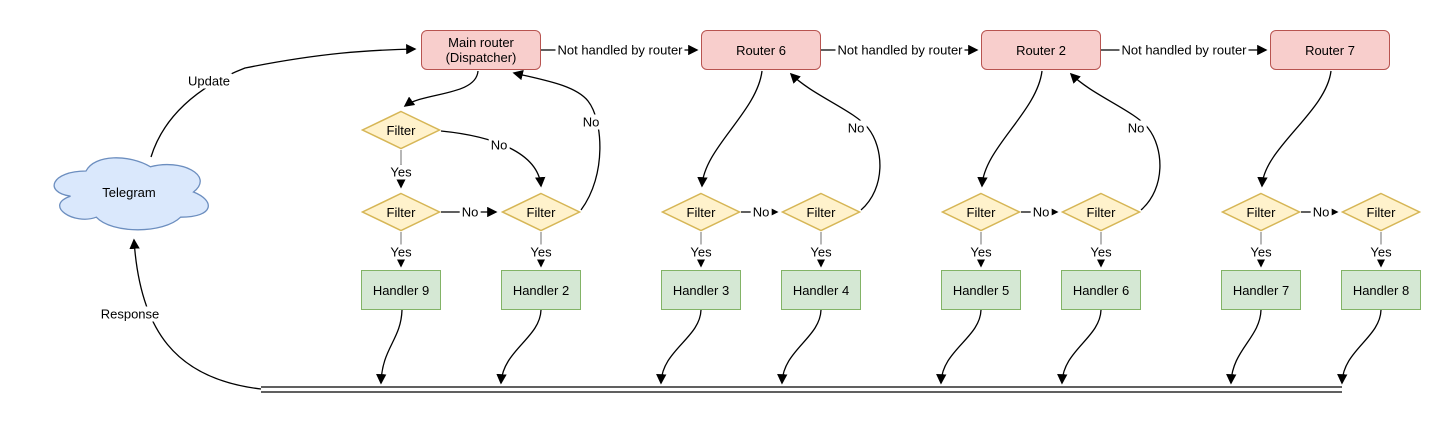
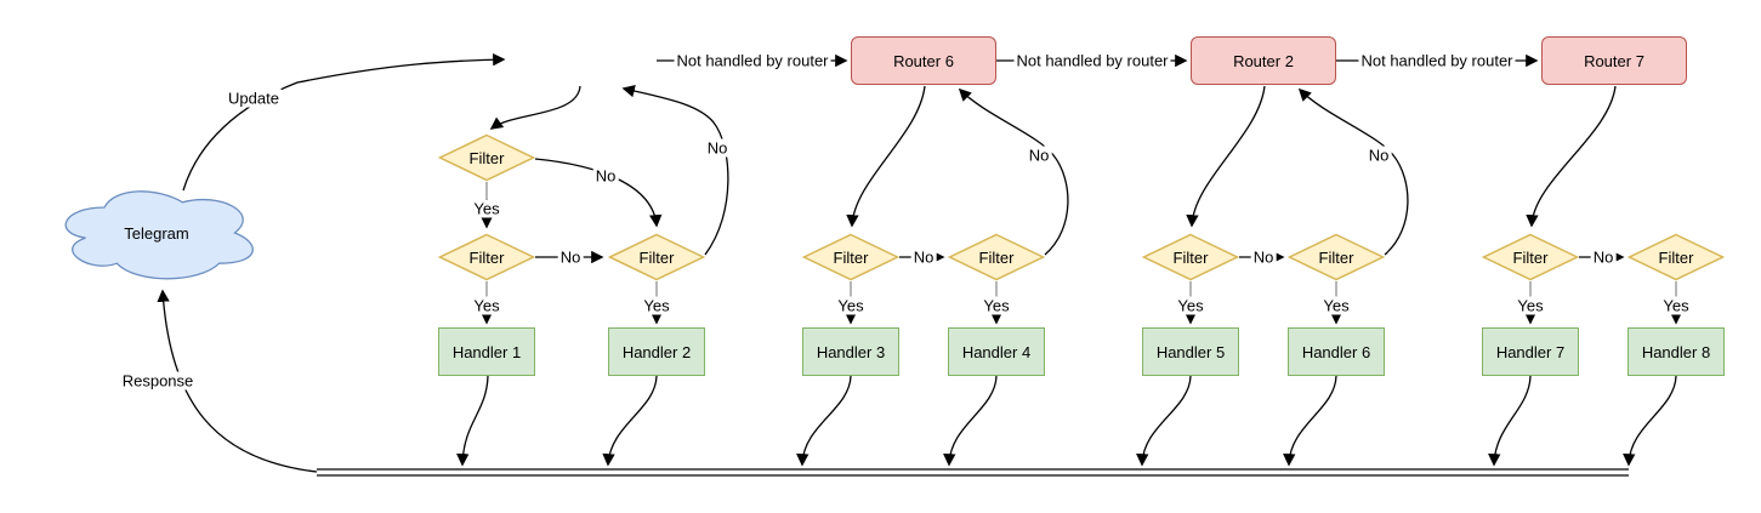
  Telegram
- Main router (Dispatcher)
  Router 6
  Router 2
  Router 7
  Filter
  Filter
  Filter
  Filter
  Filter
  Filter
  Filter
  Filter
  Filter
- Handler 9
+ Handler 1
  Handler 2
  Handler 3
  Handler 4
  Handler 5
  Handler 6
  Handler 7
  Handler 8
  Update
  Response
  Not handled by router
  Not handled by router
  Not handled by router
  Yes
  Yes
  Yes
  Yes
  Yes
  Yes
  Yes
  Yes
  Yes
  No
  No
  No
  No
  No
  No
  No
  No
